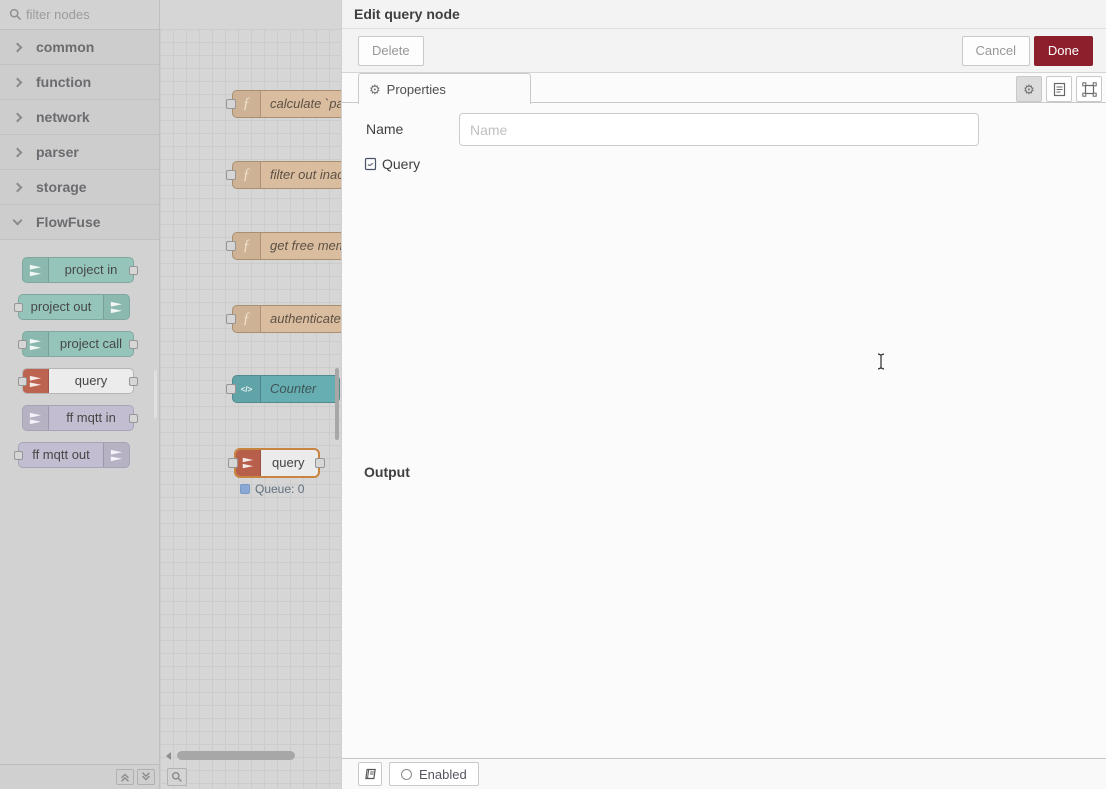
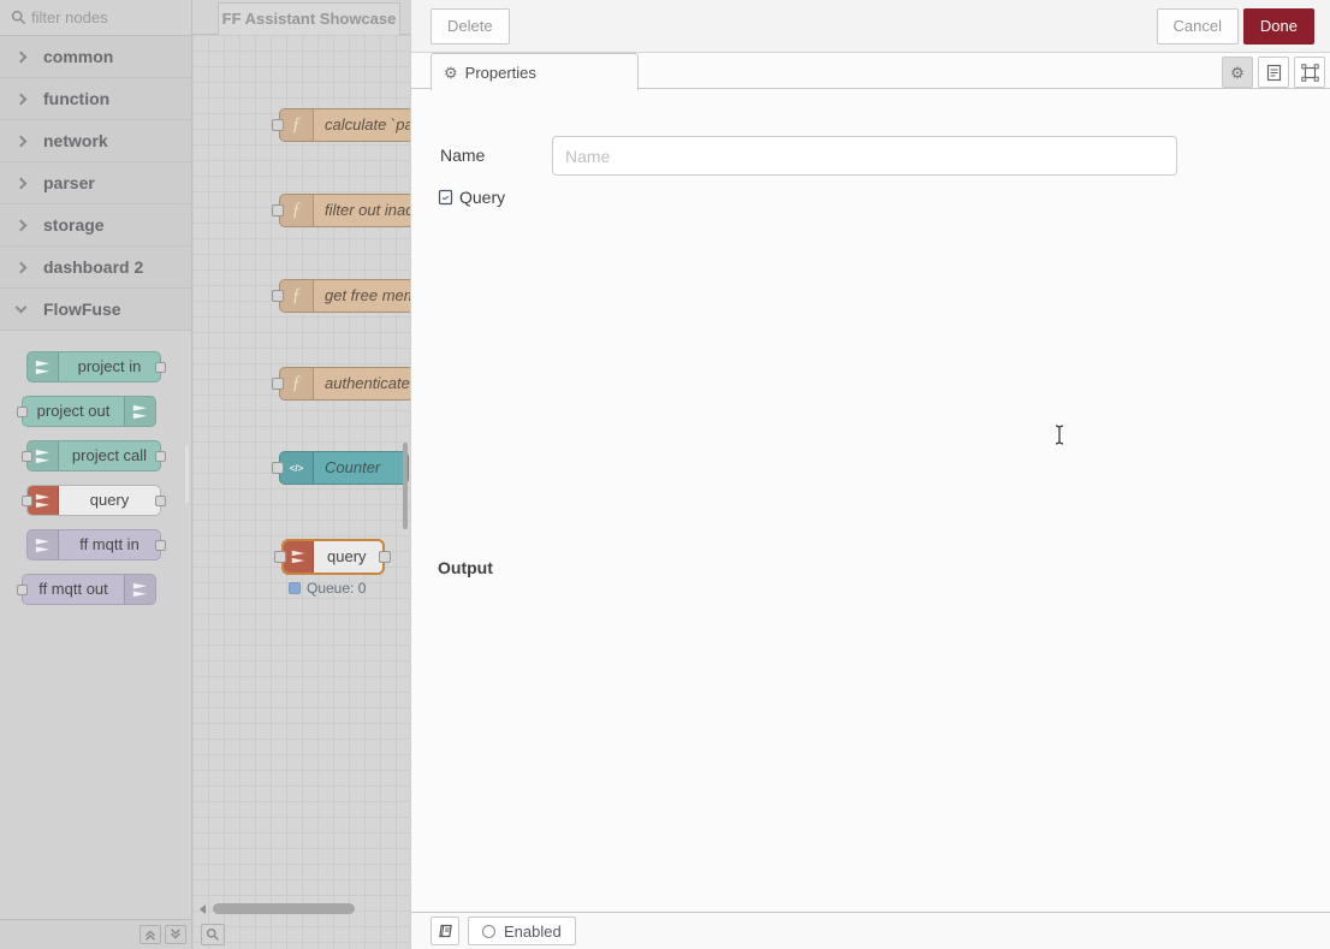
  filter nodes
  common
  function
  network
  parser
  storage
+ dashboard 2
  FlowFuse
  project in
  project out
  project call
  query
  ff mqtt in
  ff mqtt out
+ FF Assistant Showcase
  ƒ
  calculate `p
  ƒ
  filter out ina
  ƒ
  get free me
  ƒ
  authenticate
  </>
  Counter
  query
  Queue: 0
- Edit query node
  Delete
  Cancel
  Done
  ⚙
  Properties
  ⚙
  Name
  Name
  Query
  Output
  Enabled
